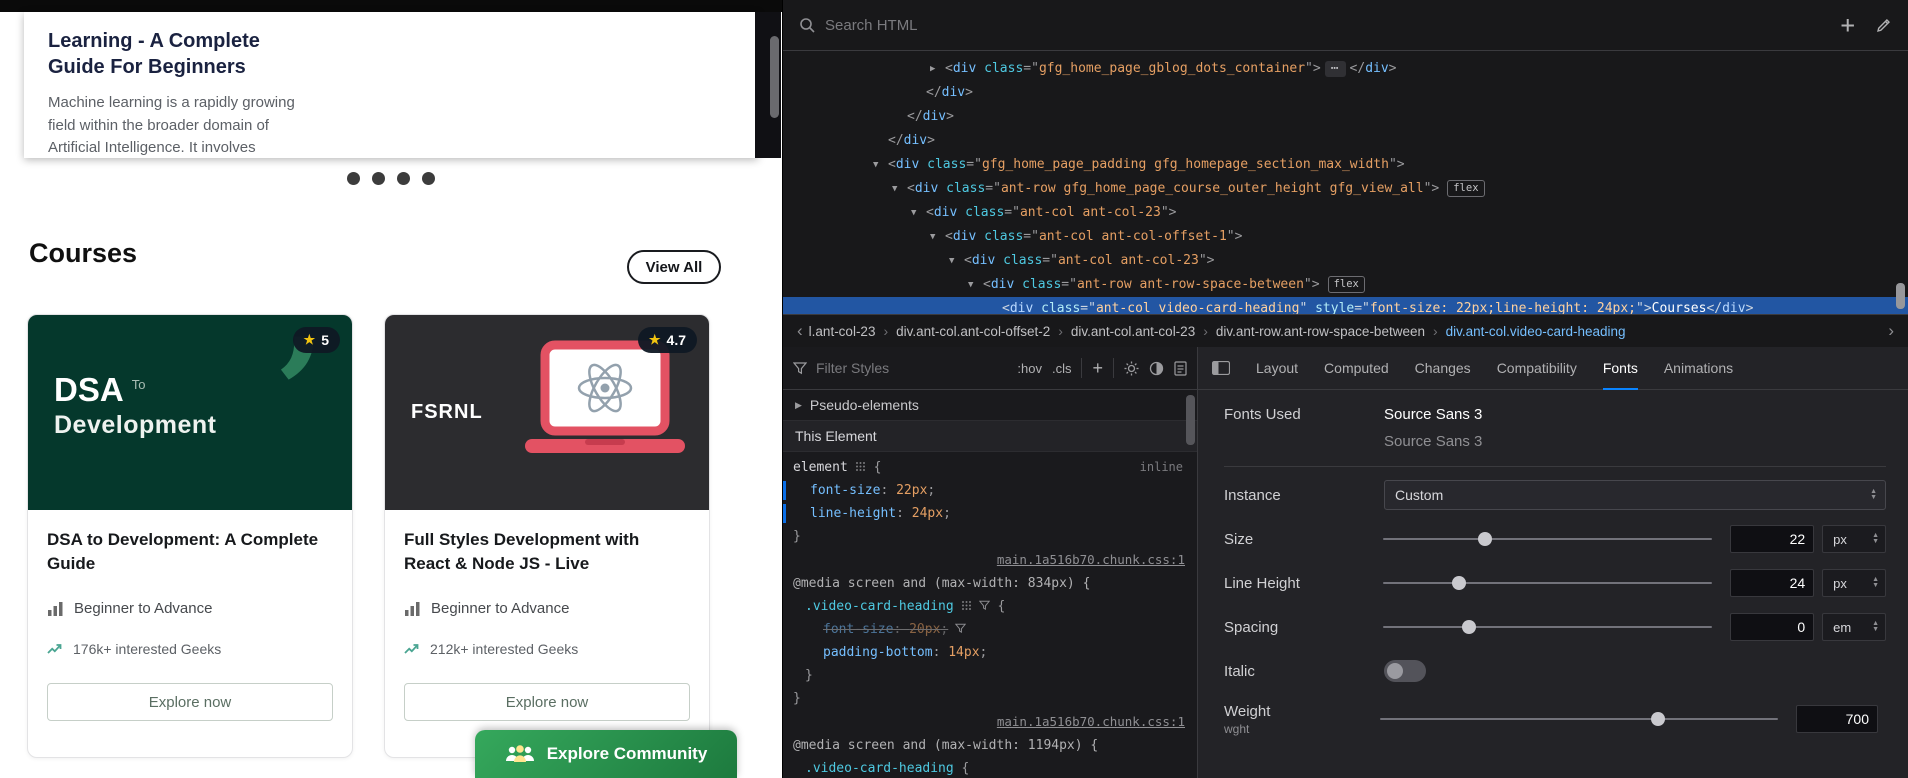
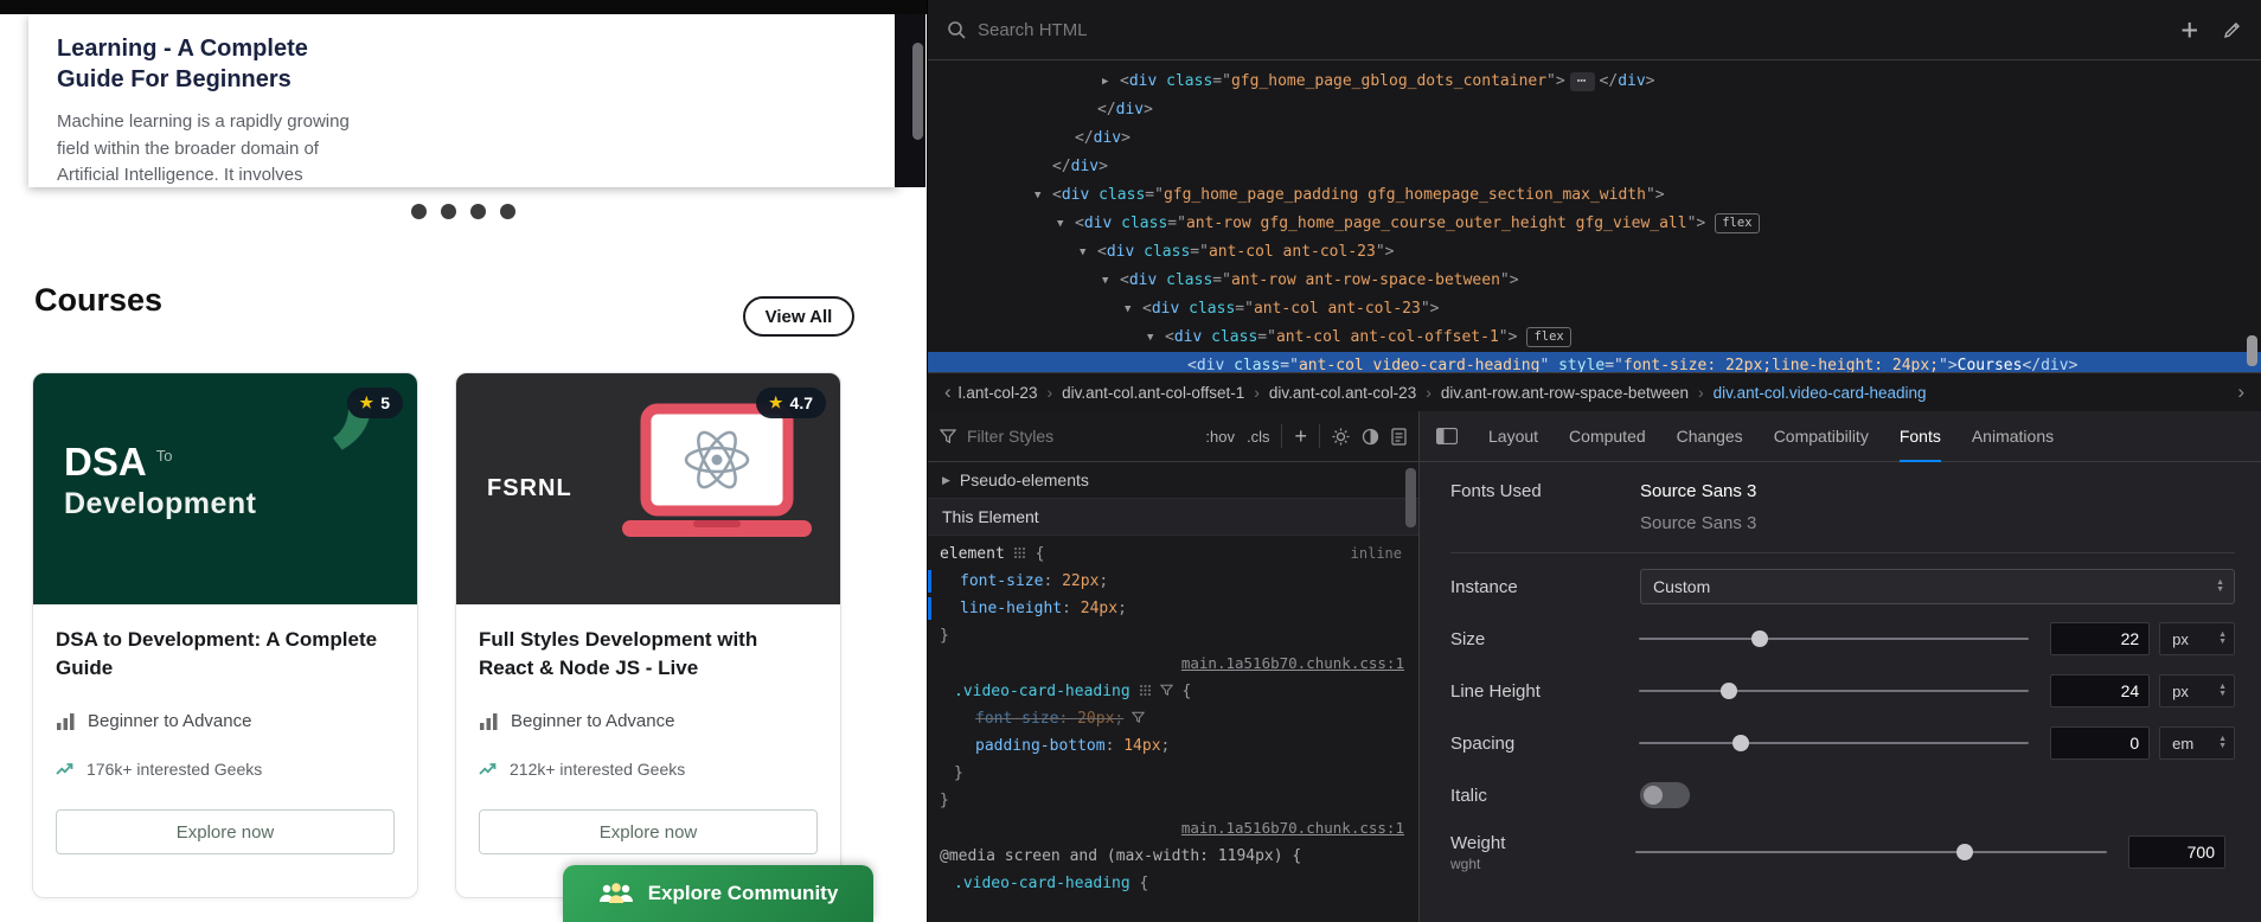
  Learning - A Complete Guide For Beginners
  Machine learning is a rapidly growing field within the broader domain of Artificial Intelligence. It involves
  Courses
  View All
  ★
  5
  DSA To
  Development
  ’
  DSA to Development: A Complete Guide
  Beginner to Advance
  176k+ interested Geeks
  Explore now
  ★
  4.7
  FSRNL
  Full Styles Development with React & Node JS - Live
  Beginner to Advance
  212k+ interested Geeks
  Explore now
  Explore Community
  Search HTML
  +
  ▶
  <div class="gfg_home_page_gblog_dots_container"> ⋯ </div>
  </div>
  </div>
  </div>
  ▼
  <div class="gfg_home_page_padding gfg_homepage_section_max_width">
  ▼
  <div class="ant-row gfg_home_page_course_outer_height gfg_view_all"> flex
  ▼
  <div class="ant-col ant-col-23">
  ▼
- <div class="ant-col ant-col-offset-1">
+ <div class="ant-row ant-row-space-between">
  ▼
  <div class="ant-col ant-col-23">
  ▼
- <div class="ant-row ant-row-space-between"> flex
+ <div class="ant-col ant-col-offset-1"> flex
  <div class="ant-col video-card-heading" style="font-size: 22px;line-height: 24px;">Courses</div>
  ‹
  l.ant-col-23
  ›
- div.ant-col.ant-col-offset-2
+ div.ant-col.ant-col-offset-1
  ›
  div.ant-col.ant-col-23
  ›
  div.ant-row.ant-row-space-between
  ›
  div.ant-col.video-card-heading
  ›
  Filter Styles
  :hov
  .cls
  +
  ▶
  Pseudo-elements
  This Element
  element {
  inline
  font-size: 22px;
  line-height: 24px;
  }
  main.1a516b70.chunk.css:1
- @media screen and (max-width: 834px) {
  .video-card-heading {
  font-size: 20px;
  padding-bottom: 14px;
  }
  }
  main.1a516b70.chunk.css:1
  @media screen and (max-width: 1194px) {
  .video-card-heading {
  Layout
  Computed
  Changes
  Compatibility
  Fonts
  Animations
  Fonts Used
  Source Sans 3
  Source Sans 3
  Instance
  Custom
  Size
  22
  px
  Line Height
  24
  px
  Spacing
  0
  em
  Italic
  Weight
  wght
  700
